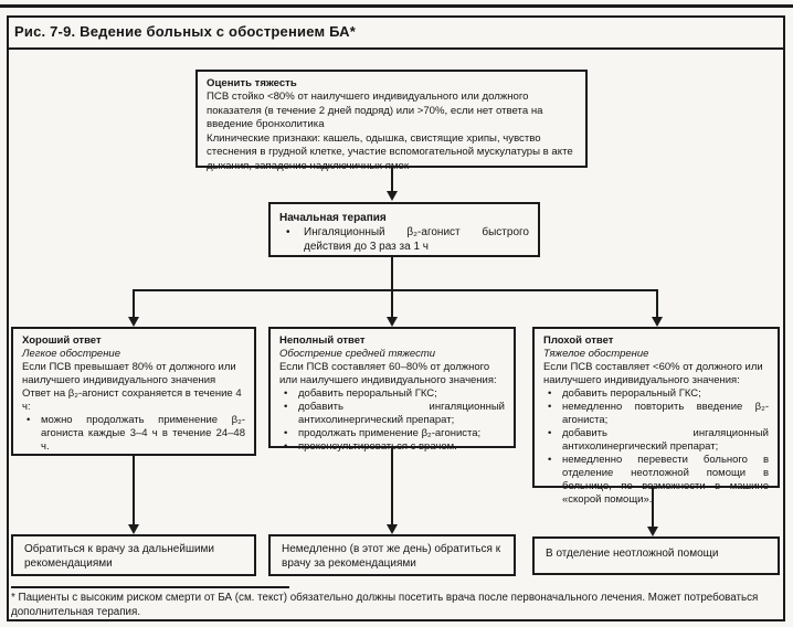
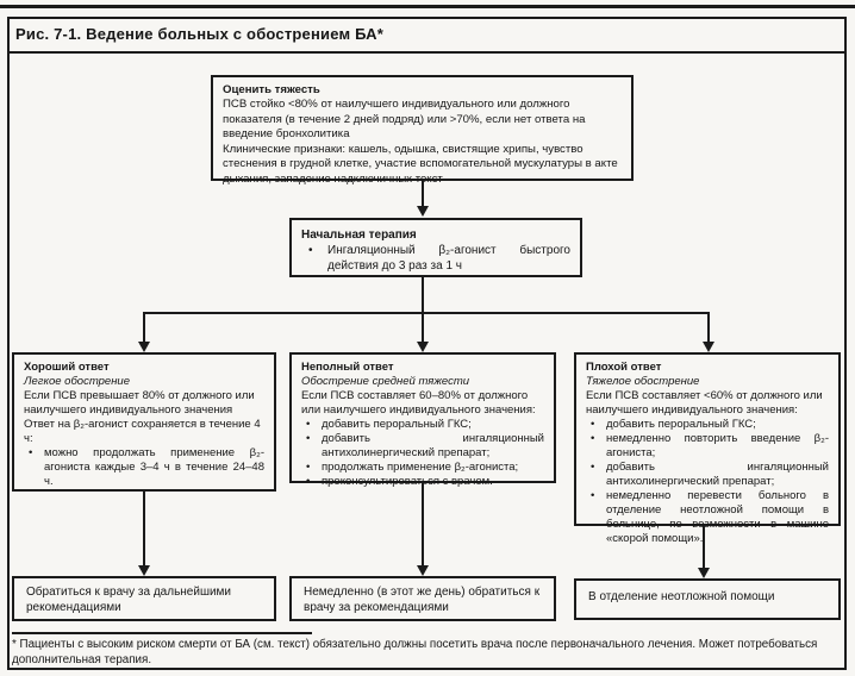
- Рис. 7-9. Ведение больных с обострением БА*
+ Рис. 7-1. Ведение больных с обострением БА*
  Оценить тяжесть
  ПСВ стойко <80% от наилучшего индивидуального или должного показателя (в течение 2 дней подряд) или >70%, если нет ответа на введение бронхолитика
- Клинические признаки: кашель, одышка, свистящие хрипы, чувство стеснения в грудной клетке, участие вспомогательной мускулатуры в акте дыхания, западение надключичных ямок
+ Клинические признаки: кашель, одышка, свистящие хрипы, чувство стеснения в грудной клетке, участие вспомогательной мускулатуры в акте дыхания, западение надключичных текст
  Начальная терапия
  Ингаляционный β₂-агонист быстрого действия до 3 раз за 1 ч
  Хороший ответ
  Легкое обострение
  Если ПСВ превышает 80% от должного или наилучшего индивидуального значения
  Ответ на β₂-агонист сохраняется в течение 4 ч:
  можно продолжать применение β₂-агониста каждые 3–4 ч в течение 24–48 ч.
  Неполный ответ
  Обострение средней тяжести
  Если ПСВ составляет 60–80% от должного или наилучшего индивидуального значения:
  добавить пероральный ГКС;
  добавить ингаляционный антихолинергический препарат;
  продолжать применение β₂-агониста;
  проконсультироваться с врачом.
  Плохой ответ
  Тяжелое обострение
  Если ПСВ составляет <60% от должного или наилучшего индивидуального значения:
  добавить пероральный ГКС;
  немедленно повторить введение β₂-агониста;
  добавить ингаляционный антихолинергический препарат;
  немедленно перевести больного в отделение неотложной помощи в больнице, по возможности в машине «скорой помощи»
  Обратиться к врачу за дальнейшими рекомендациями
  Немедленно (в этот же день) обратиться к врачу за рекомендациями
  В отделение неотложной помощи
  * Пациенты с высоким риском смерти от БА (см. текст) обязательно должны посетить врача после первоначального лечения. Может потребоваться дополнительная терапия.
